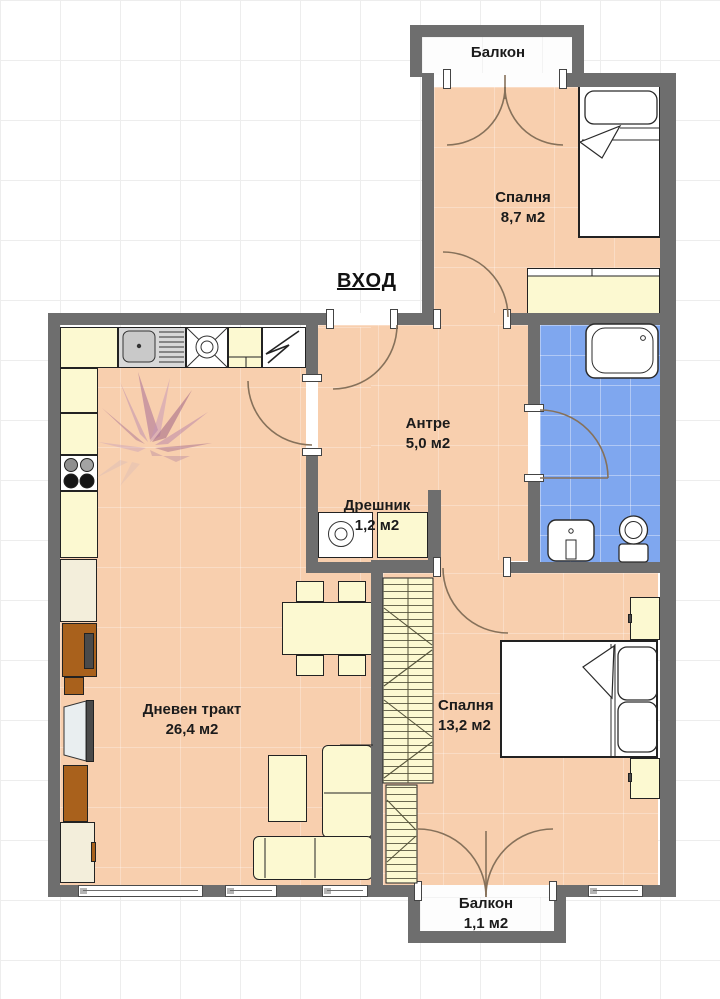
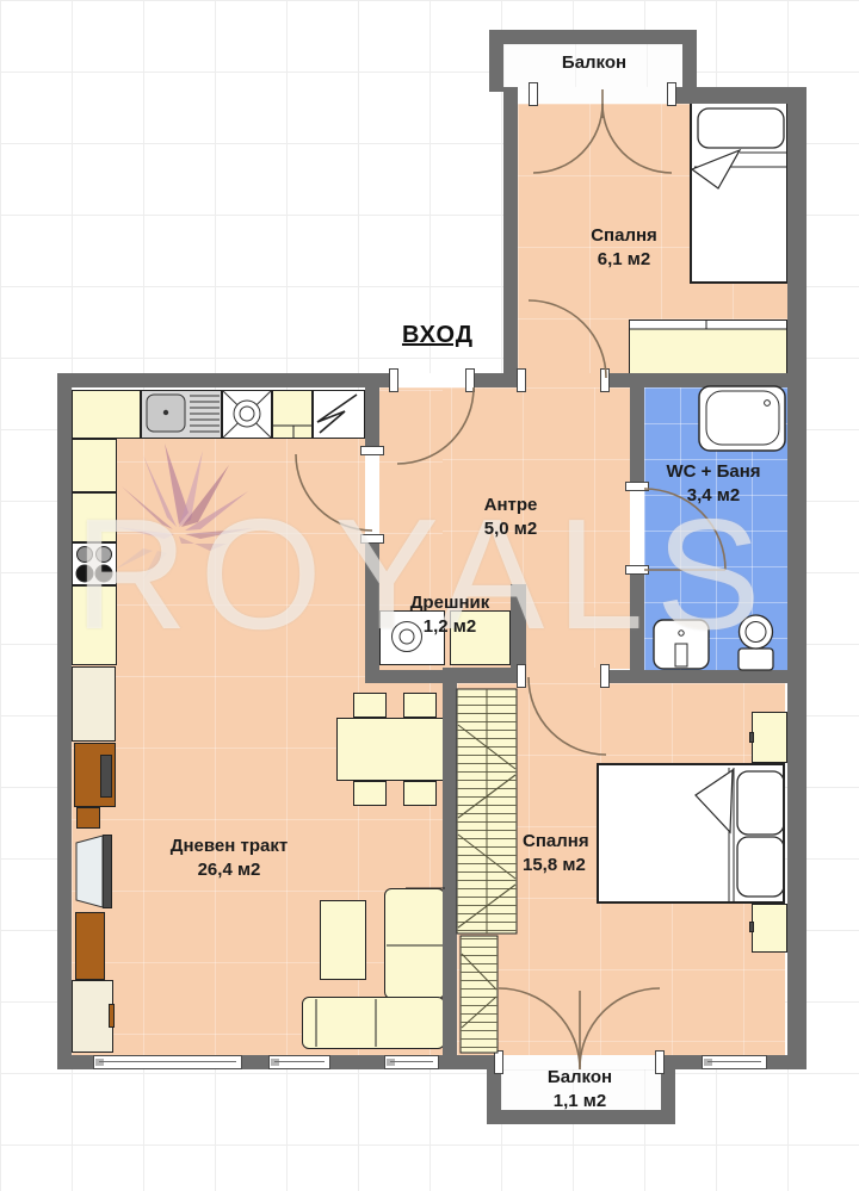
+ ROYALS
  Балкон
  Спалня
- 8,7 м2
+ 6,1 м2
  ВХОД
  Антре
  5,0 м2
+ WC + Баня
+ 3,4 м2
  Дрешник
  1,2 м2
  Дневен тракт
  26,4 м2
  Спалня
- 13,2 м2
+ 15,8 м2
  Балкон
  1,1 м2
